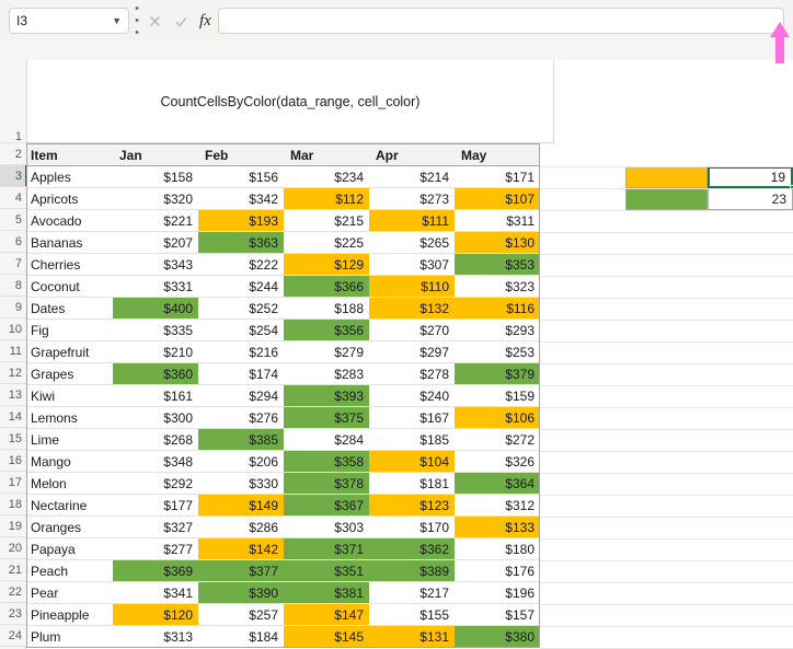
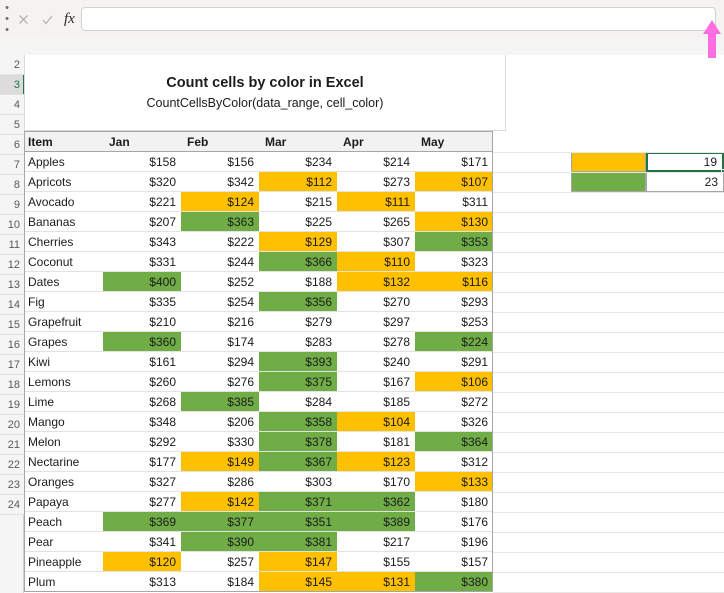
- I3
- ▼
  •
  •
  •
  fx
- 1
  2
  3
  4
  5
  6
  7
  8
  9
  10
  11
  12
  13
  14
  15
  16
  17
  18
  19
  20
  21
  22
  23
  24
+ Count cells by color in Excel
  CountCellsByColor(data_range, cell_color)
  Item
  Jan
  Feb
  Mar
  Apr
  May
  Apples
  $158
  $156
  $234
  $214
  $171
  Apricots
  $320
  $342
  $112
  $273
  $107
  Avocado
  $221
- $193
+ $124
  $215
  $111
  $311
  Bananas
  $207
  $363
  $225
  $265
  $130
  Cherries
  $343
  $222
  $129
  $307
  $353
  Coconut
  $331
  $244
  $366
  $110
  $323
  Dates
  $400
  $252
  $188
  $132
  $116
  Fig
  $335
  $254
  $356
  $270
  $293
  Grapefruit
  $210
  $216
  $279
  $297
  $253
  Grapes
  $360
  $174
  $283
  $278
- $379
+ $224
  Kiwi
  $161
  $294
  $393
  $240
- $159
+ $291
  Lemons
- $300
+ $260
  $276
  $375
  $167
  $106
  Lime
  $268
  $385
  $284
  $185
  $272
  Mango
  $348
  $206
  $358
  $104
  $326
  Melon
  $292
  $330
  $378
  $181
  $364
  Nectarine
  $177
  $149
  $367
  $123
  $312
  Oranges
  $327
  $286
  $303
  $170
  $133
  Papaya
  $277
  $142
  $371
  $362
  $180
  Peach
  $369
  $377
  $351
  $389
  $176
  Pear
  $341
  $390
  $381
  $217
  $196
  Pineapple
  $120
  $257
  $147
  $155
  $157
  Plum
  $313
  $184
  $145
  $131
  $380
  19
  23
